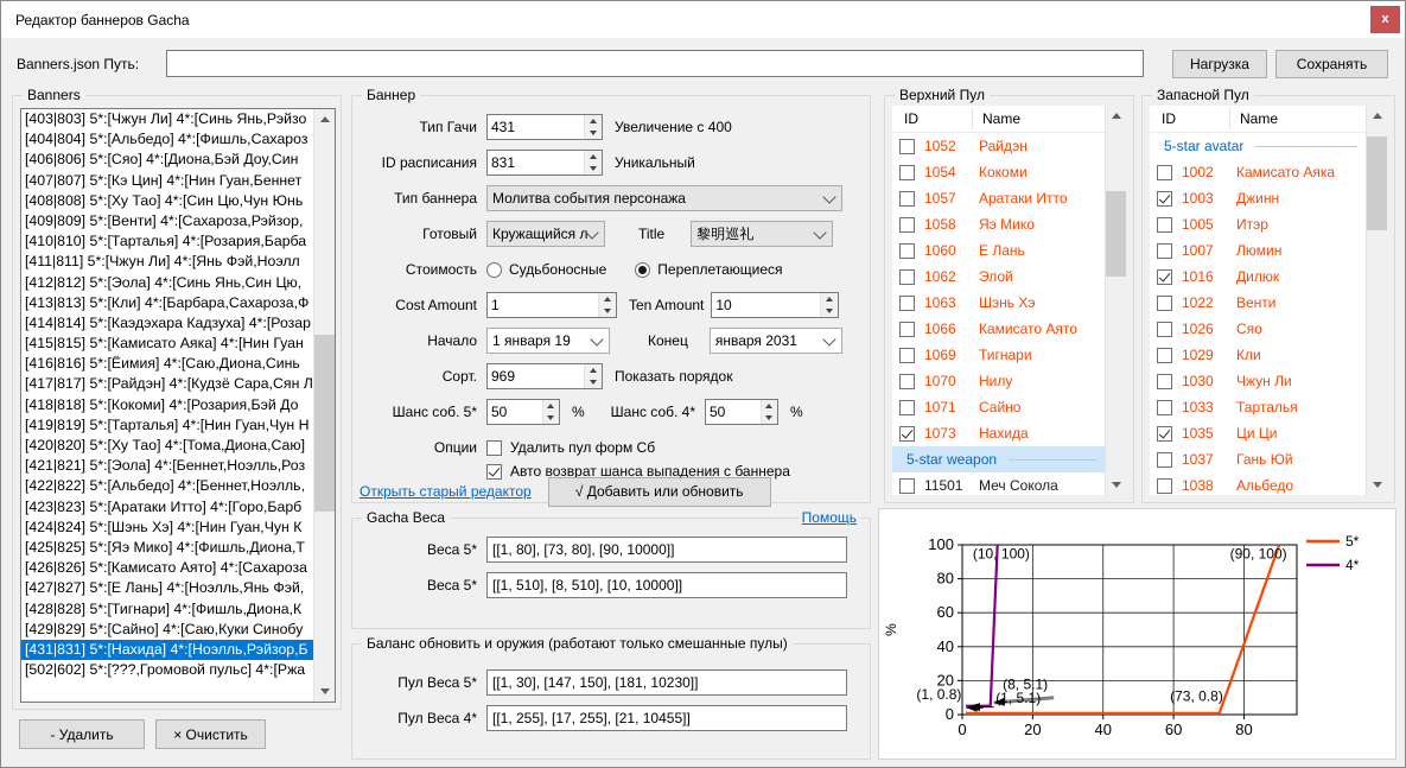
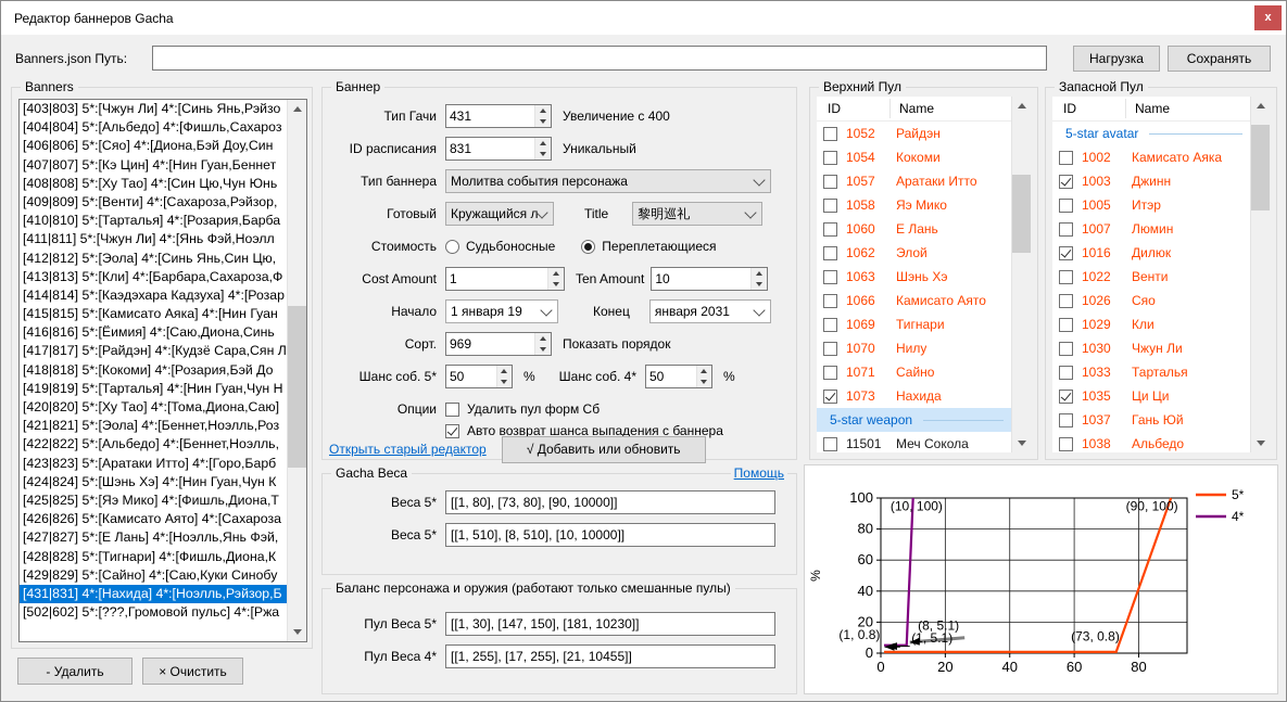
  Редактор баннеров Gacha
  x
  Banners.json Путь:
  Нагрузка
  Сохранять
  Banners
  [403|803] 5*:[Чжун Ли] 4*:[Синь Янь,Рэйзо
  [404|804] 5*:[Альбедо] 4*:[Фишль,Сахароз
  [406|806] 5*:[Сяо] 4*:[Диона,Бэй Доу,Син
  [407|807] 5*:[Кэ Цин] 4*:[Нин Гуан,Беннет
  [408|808] 5*:[Ху Тао] 4*:[Син Цю,Чун Юнь
  [409|809] 5*:[Венти] 4*:[Сахароза,Рэйзор,
  [410|810] 5*:[Тарталья] 4*:[Розария,Барба
  [411|811] 5*:[Чжун Ли] 4*:[Янь Фэй,Ноэлл
  [412|812] 5*:[Эола] 4*:[Синь Янь,Син Цю,
  [413|813] 5*:[Кли] 4*:[Барбара,Сахароза,Ф
  [414|814] 5*:[Каэдэхара Кадзуха] 4*:[Розар
  [415|815] 5*:[Камисато Аяка] 4*:[Нин Гуан
  [416|816] 5*:[Ёимия] 4*:[Саю,Диона,Синь
  [417|817] 5*:[Райдэн] 4*:[Кудзё Сара,Сян Л
  [418|818] 5*:[Кокоми] 4*:[Розария,Бэй До
  [419|819] 5*:[Тарталья] 4*:[Нин Гуан,Чун Н
  [420|820] 5*:[Ху Тао] 4*:[Тома,Диона,Саю]
  [421|821] 5*:[Эола] 4*:[Беннет,Ноэлль,Роз
  [422|822] 5*:[Альбедо] 4*:[Беннет,Ноэлль,
  [423|823] 5*:[Аратаки Итто] 4*:[Горо,Барб
  [424|824] 5*:[Шэнь Хэ] 4*:[Нин Гуан,Чун К
  [425|825] 5*:[Яэ Мико] 4*:[Фишль,Диона,Т
  [426|826] 5*:[Камисато Аято] 4*:[Сахароза
  [427|827] 5*:[Е Лань] 4*:[Ноэлль,Янь Фэй,
  [428|828] 5*:[Тигнари] 4*:[Фишль,Диона,К
  [429|829] 5*:[Сайно] 4*:[Саю,Куки Синобу
- [431|831] 5*:[Нахида] 4*:[Ноэлль,Рэйзор,Б
+ [431|831] 4*:[Нахида] 4*:[Ноэлль,Рэйзор,Б
  [502|602] 5*:[???,Громовой пульс] 4*:[Ржа
  - Удалить
  × Очистить
  Баннер
  Тип Гачи
  431
  Увеличение с 400
  ID расписания
  831
  Уникальный
  Тип баннера
  Молитва события персонажа
  Готовый
  Кружащийся л
  Title
  黎明巡礼
  Стоимость
  Судьбоносные
  Переплетающиеся
  Cost Amount
  1
  Ten Amount
  10
  Начало
  1 января 19
  Конец
  января 2031
  Сорт.
  969
  Показать порядок
  Шанс соб. 5*
  50
  %
  Шанс соб. 4*
  50
  %
  Опции
  Удалить пул форм Сб
  Авто возврат шанса выпадения с баннера
  Открыть старый редактор
  √ Добавить или обновить
  Gacha Веса
  Помощь
  Веса 5*
  [[1, 80], [73, 80], [90, 10000]]
  Веса 5*
  [[1, 510], [8, 510], [10, 10000]]
- Баланс обновить и оружия (работают только смешанные пулы)
+ Баланс персонажа и оружия (работают только смешанные пулы)
  Пул Веса 5*
  [[1, 30], [147, 150], [181, 10230]]
  Пул Веса 4*
  [[1, 255], [17, 255], [21, 10455]]
  Верхний Пул
  ID
  Name
  1052
  Райдэн
  1054
  Кокоми
  1057
  Аратаки Итто
  1058
  Яэ Мико
  1060
  Е Лань
  1062
  Элой
  1063
  Шэнь Хэ
  1066
  Камисато Аято
  1069
  Тигнари
  1070
  Нилу
  1071
  Сайно
  1073
  Нахида
  5-star weapon
  11501
  Меч Сокола
  Запасной Пул
  ID
  Name
  5-star avatar
  1002
  Камисато Аяка
  1003
  Джинн
  1005
  Итэр
  1007
  Люмин
  1016
  Дилюк
  1022
  Венти
  1026
  Сяо
  1029
  Кли
  1030
  Чжун Ли
  1033
  Тарталья
  1035
  Ци Ци
  1037
  Гань Юй
  1038
  Альбедо
  0
  20
  40
  60
  80
  0
  20
  40
  60
  80
  100
  (10, 100)
  (90, 100)
  (1, 0.8)
  (8, 5.1)
  (1, 5.1)
  (73, 0.8)
  5*
  4*
